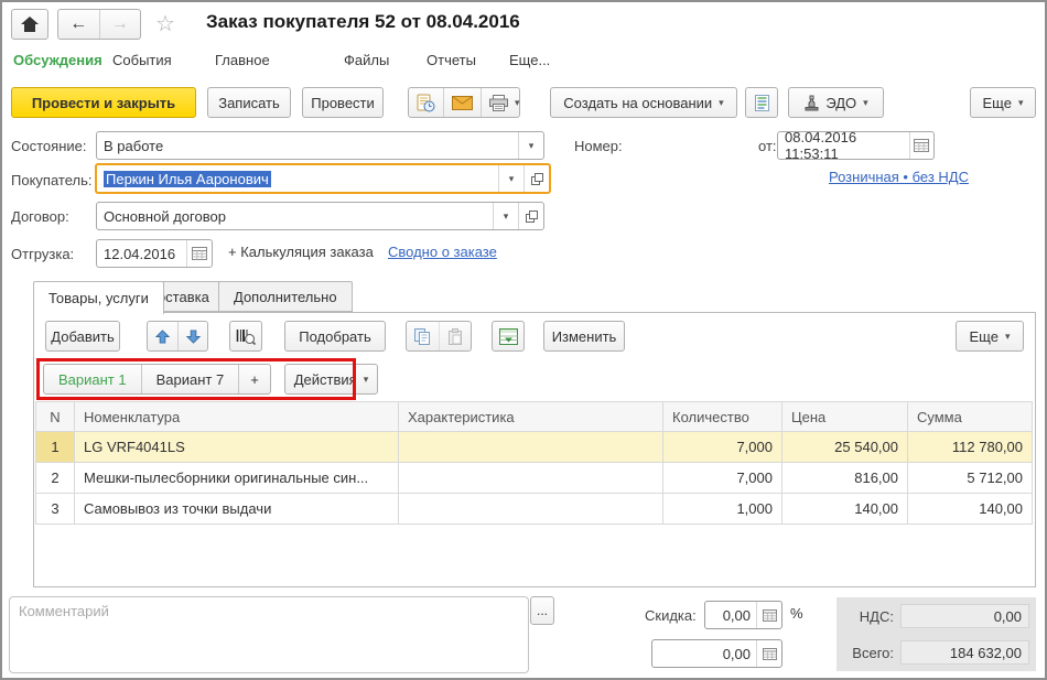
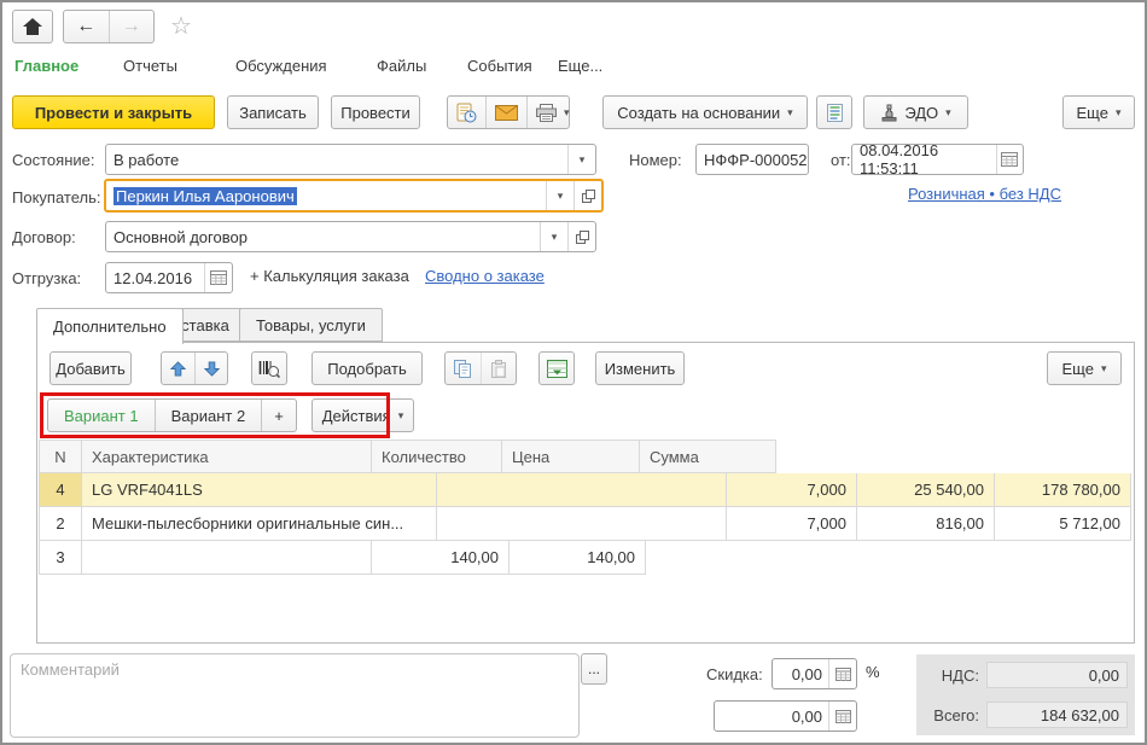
  ←
  →
  ☆
- Заказ покупателя 52 от 08.04.2016
- Обсуждения
+ Главное
- События
+ Отчеты
- Главное
+ Обсуждения
  Файлы
- Отчеты
+ События
  Еще...
  Провести и закрыть
  Записать
  Провести
  ▾
  Создать на основании
  ▾
  ЭДО
  ▾
  Еще
  ▾
  Состояние:
  В работе
  ▾
  Номер:
+ НФФР-000052
  от:
  08.04.2016 11:53:11
  Покупатель:
  Перкин Илья Ааронович
  ▾
  Розничная • без НДС
  Договор:
  Основной договор
  ▾
  Отгрузка:
  12.04.2016
  + Калькуляция заказа
  Сводно о заказе
- Товары, услуги
+ Дополнительно
  ставка
- Дополнительно
+ Товары, услуги
  Добавить
  Подобрать
  Изменить
  Еще
  ▾
  Вариант 1
- Вариант 7
+ Вариант 2
  +
  Действия
  ▾
  N
- Номенклатура
  Характеристика
  Количество
  Цена
  Сумма
- 1
+ 4
  LG VRF4041LS
  7,000
  25 540,00
- 112 780,00
+ 178 780,00
  2
  Мешки-пылесборники оригинальные син...
  7,000
  816,00
  5 712,00
  3
- Самовывоз из точки выдачи
- 1,000
  140,00
  140,00
  Комментарий
  ...
  Скидка:
  0,00
  %
  0,00
  НДС:
  0,00
  Всего:
  184 632,00
